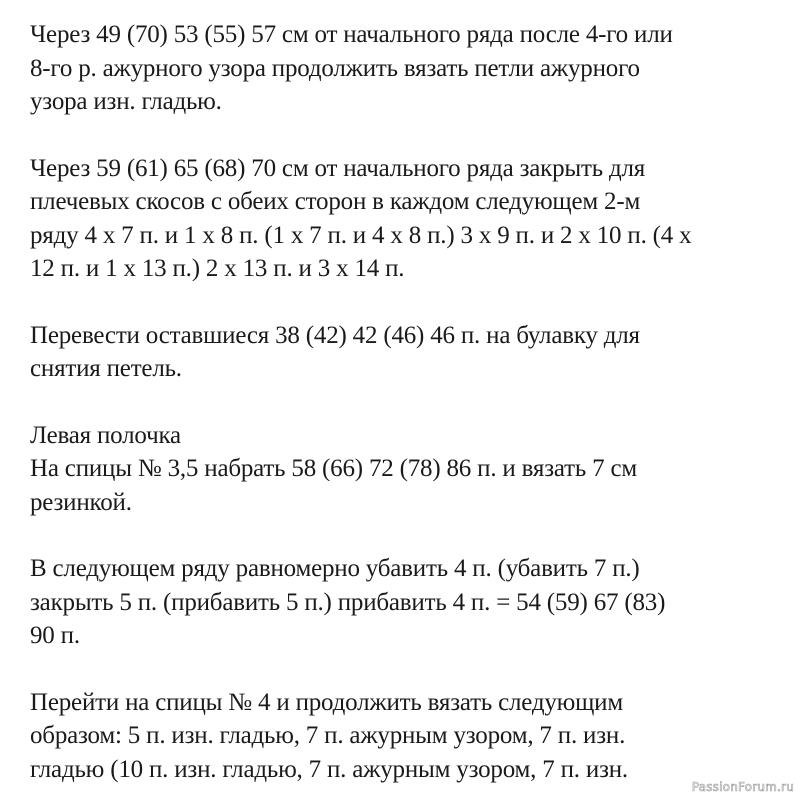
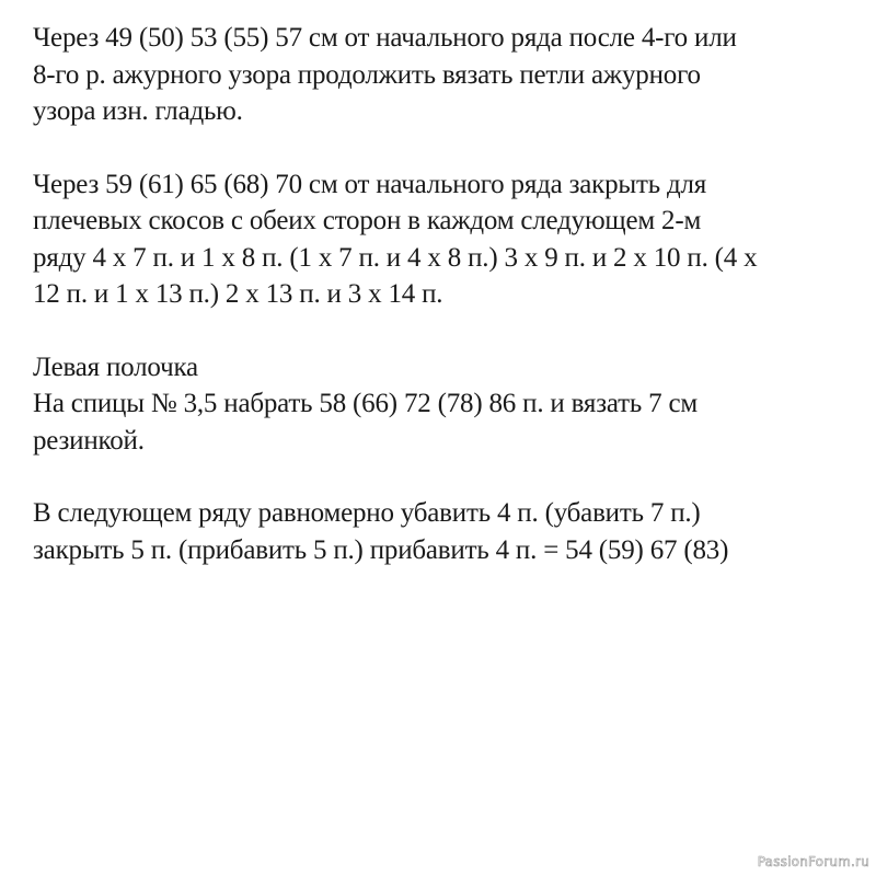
- Через 49 (70) 53 (55) 57 см от начального ряда после 4-го или
+ Через 49 (50) 53 (55) 57 см от начального ряда после 4-го или
  8-го р. ажурного узора продолжить вязать петли ажурного
  узора изн. гладью.
  Через 59 (61) 65 (68) 70 см от начального ряда закрыть для
  плечевых скосов с обеих сторон в каждом следующем 2-м
  ряду 4 х 7 п. и 1 х 8 п. (1 х 7 п. и 4 х 8 п.) 3 х 9 п. и 2 х 10 п. (4 х
  12 п. и 1 х 13 п.) 2 х 13 п. и 3 х 14 п.
- Перевести оставшиеся 38 (42) 42 (46) 46 п. на булавку для
- снятия петель.
  Левая полочка
  На спицы № 3,5 набрать 58 (66) 72 (78) 86 п. и вязать 7 см
  резинкой.
  В следующем ряду равномерно убавить 4 п. (убавить 7 п.)
  закрыть 5 п. (прибавить 5 п.) прибавить 4 п. = 54 (59) 67 (83)
- 90 п.
- Перейти на спицы № 4 и продолжить вязать следующим
- образом: 5 п. изн. гладью, 7 п. ажурным узором, 7 п. изн.
- гладью (10 п. изн. гладью, 7 п. ажурным узором, 7 п. изн.
  PassionForum.ru
